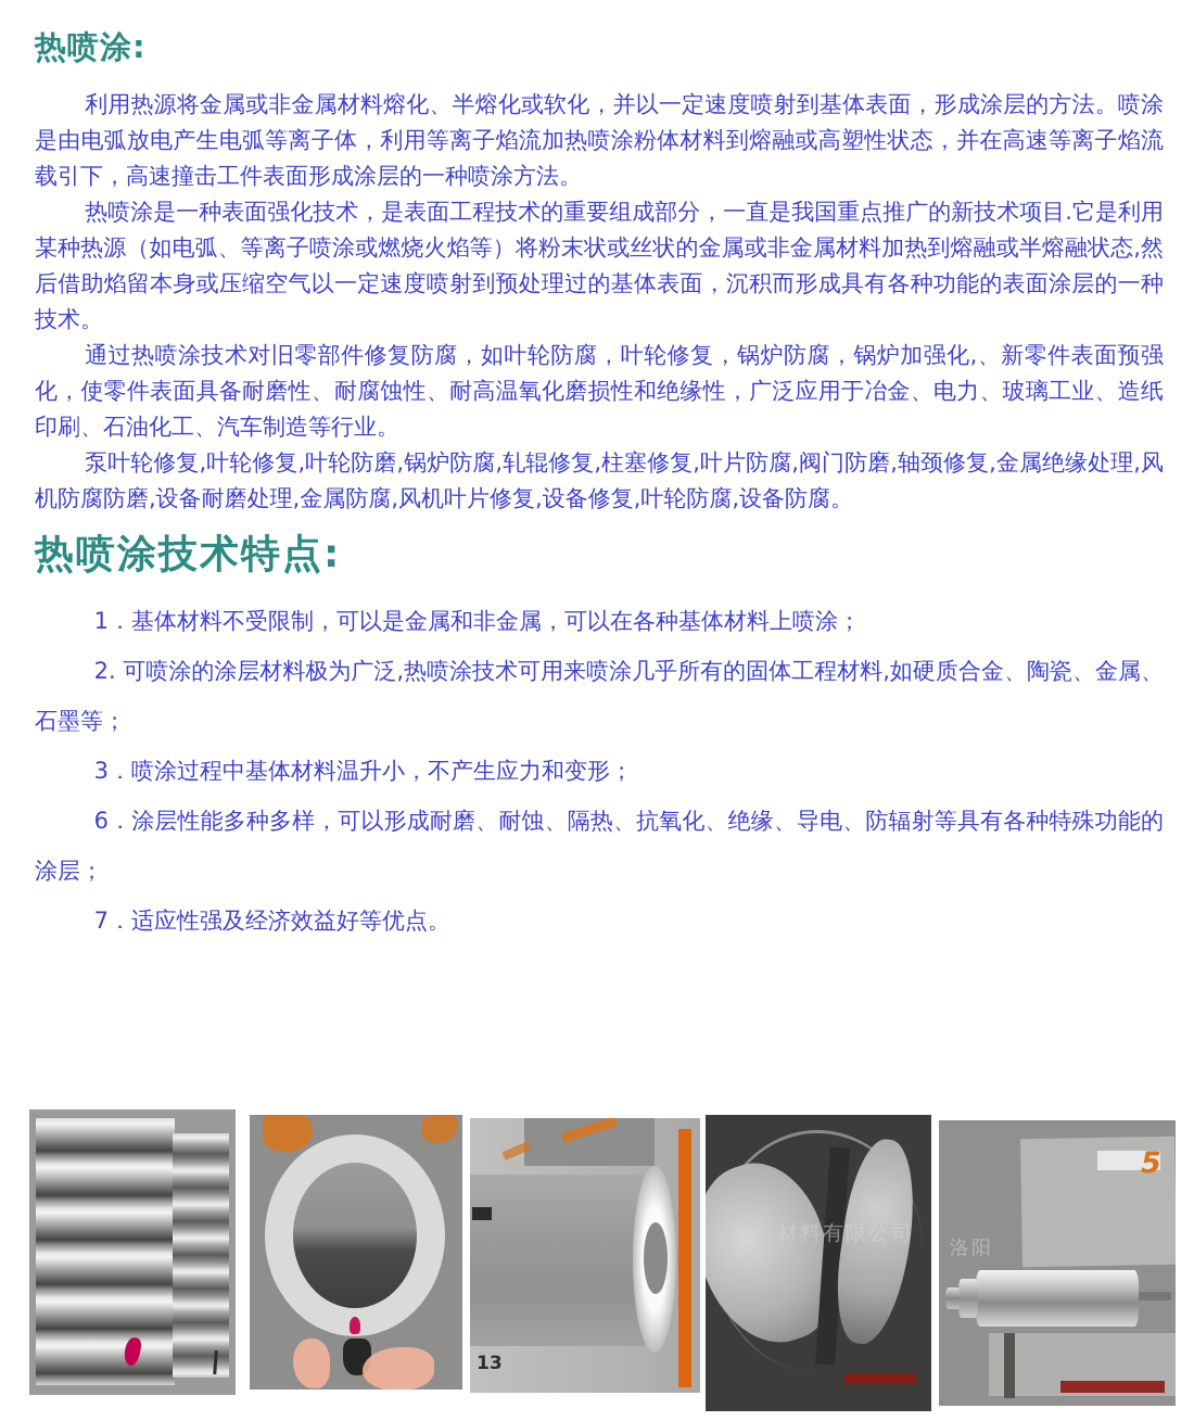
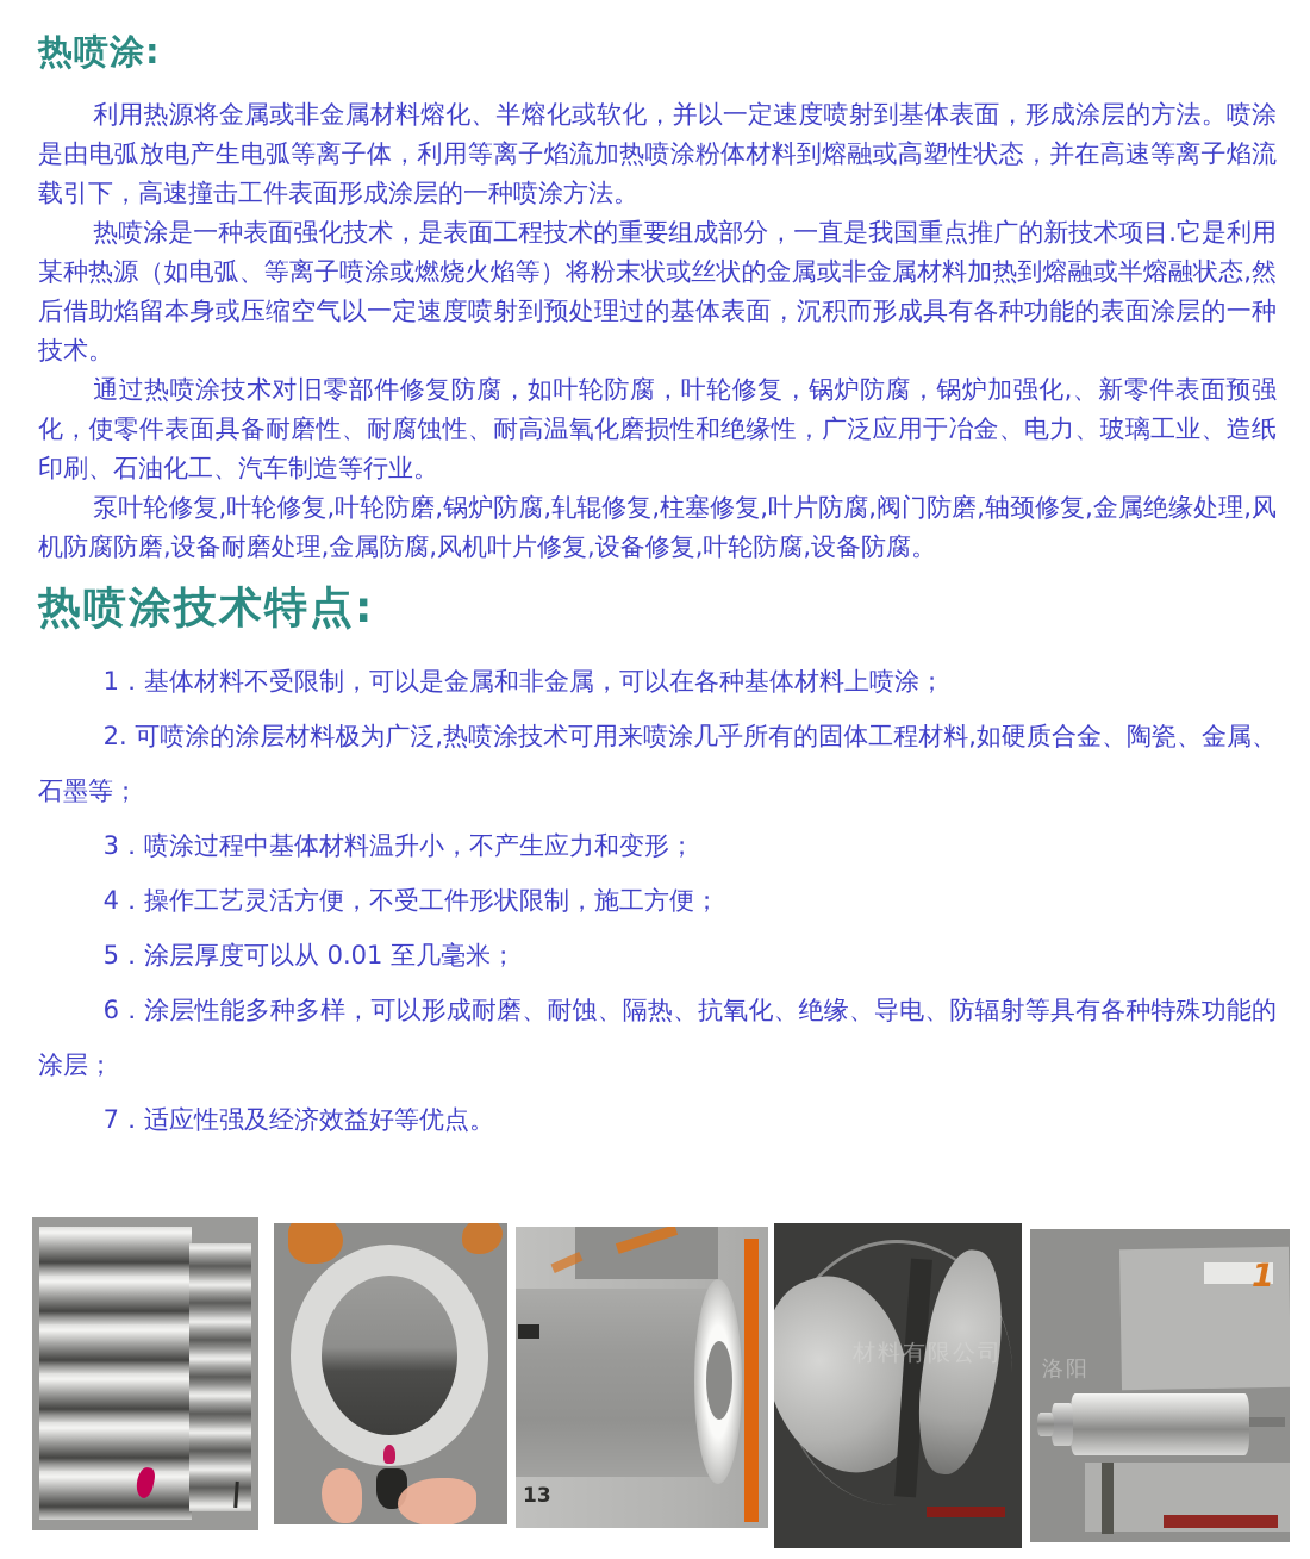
  热喷涂:
  利用热源将金属或非金属材料熔化、半熔化或软化，并以一定速度喷射到基体表面，形成涂层的方法。喷涂是由电弧放电产生电弧等离子体，利用等离子焰流加热喷涂粉体材料到熔融或高塑性状态，并在高速等离子焰流载引下，高速撞击工件表面形成涂层的一种喷涂方法。
  热喷涂是一种表面强化技术，是表面工程技术的重要组成部分，一直是我国重点推广的新技术项目.它是利用某种热源（如电弧、等离子喷涂或燃烧火焰等）将粉末状或丝状的金属或非金属材料加热到熔融或半熔融状态,然后借助焰留本身或压缩空气以一定速度喷射到预处理过的基体表面，沉积而形成具有各种功能的表面涂层的一种技术。
  通过热喷涂技术对旧零部件修复防腐，如叶轮防腐，叶轮修复，锅炉防腐，锅炉加强化,、新零件表面预强化，使零件表面具备耐磨性、耐腐蚀性、耐高温氧化磨损性和绝缘性，广泛应用于冶金、电力、玻璃工业、造纸印刷、石油化工、汽车制造等行业。
  泵叶轮修复,叶轮修复,叶轮防磨,锅炉防腐,轧辊修复,柱塞修复,叶片防腐,阀门防磨,轴颈修复,金属绝缘处理,风机防腐防磨,设备耐磨处理,金属防腐,风机叶片修复,设备修复,叶轮防腐,设备防腐。
  热喷涂技术特点:
  1．基体材料不受限制，可以是金属和非金属，可以在各种基体材料上喷涂；
  2. 可喷涂的涂层材料极为广泛,热喷涂技术可用来喷涂几乎所有的固体工程材料,如硬质合金、陶瓷、金属、石墨等；
  3．喷涂过程中基体材料温升小，不产生应力和变形；
+ 4．操作工艺灵活方便，不受工件形状限制，施工方便；
+ 5．涂层厚度可以从 0.01 至几毫米；
  6．涂层性能多种多样，可以形成耐磨、耐蚀、隔热、抗氧化、绝缘、导电、防辐射等具有各种特殊功能的涂层；
  7．适应性强及经济效益好等优点。
  13
  材料有限公司
- 5
+ 1
  洛阳
